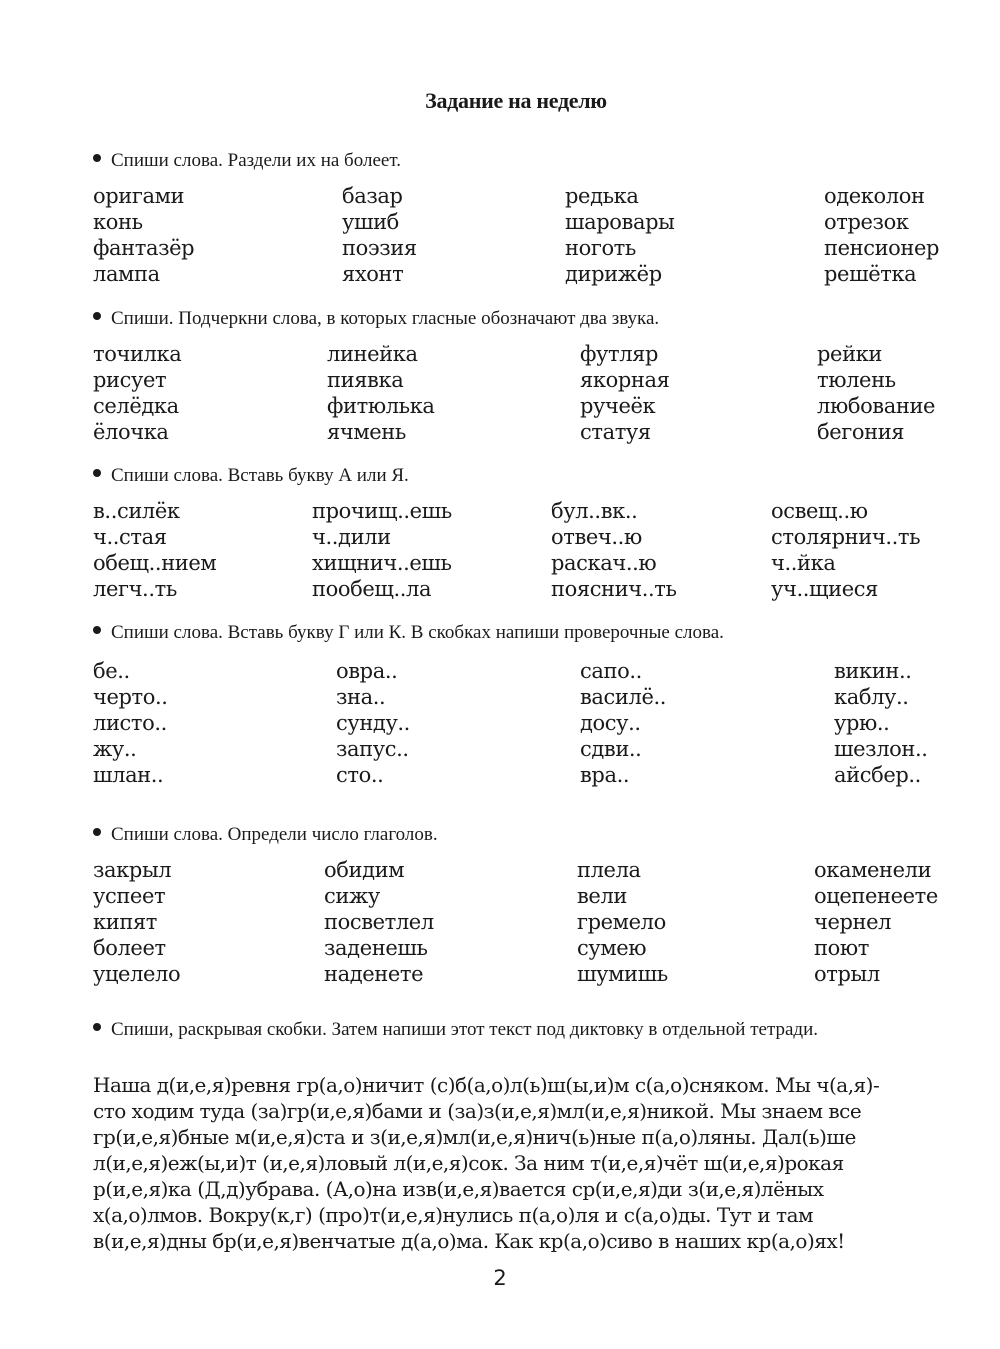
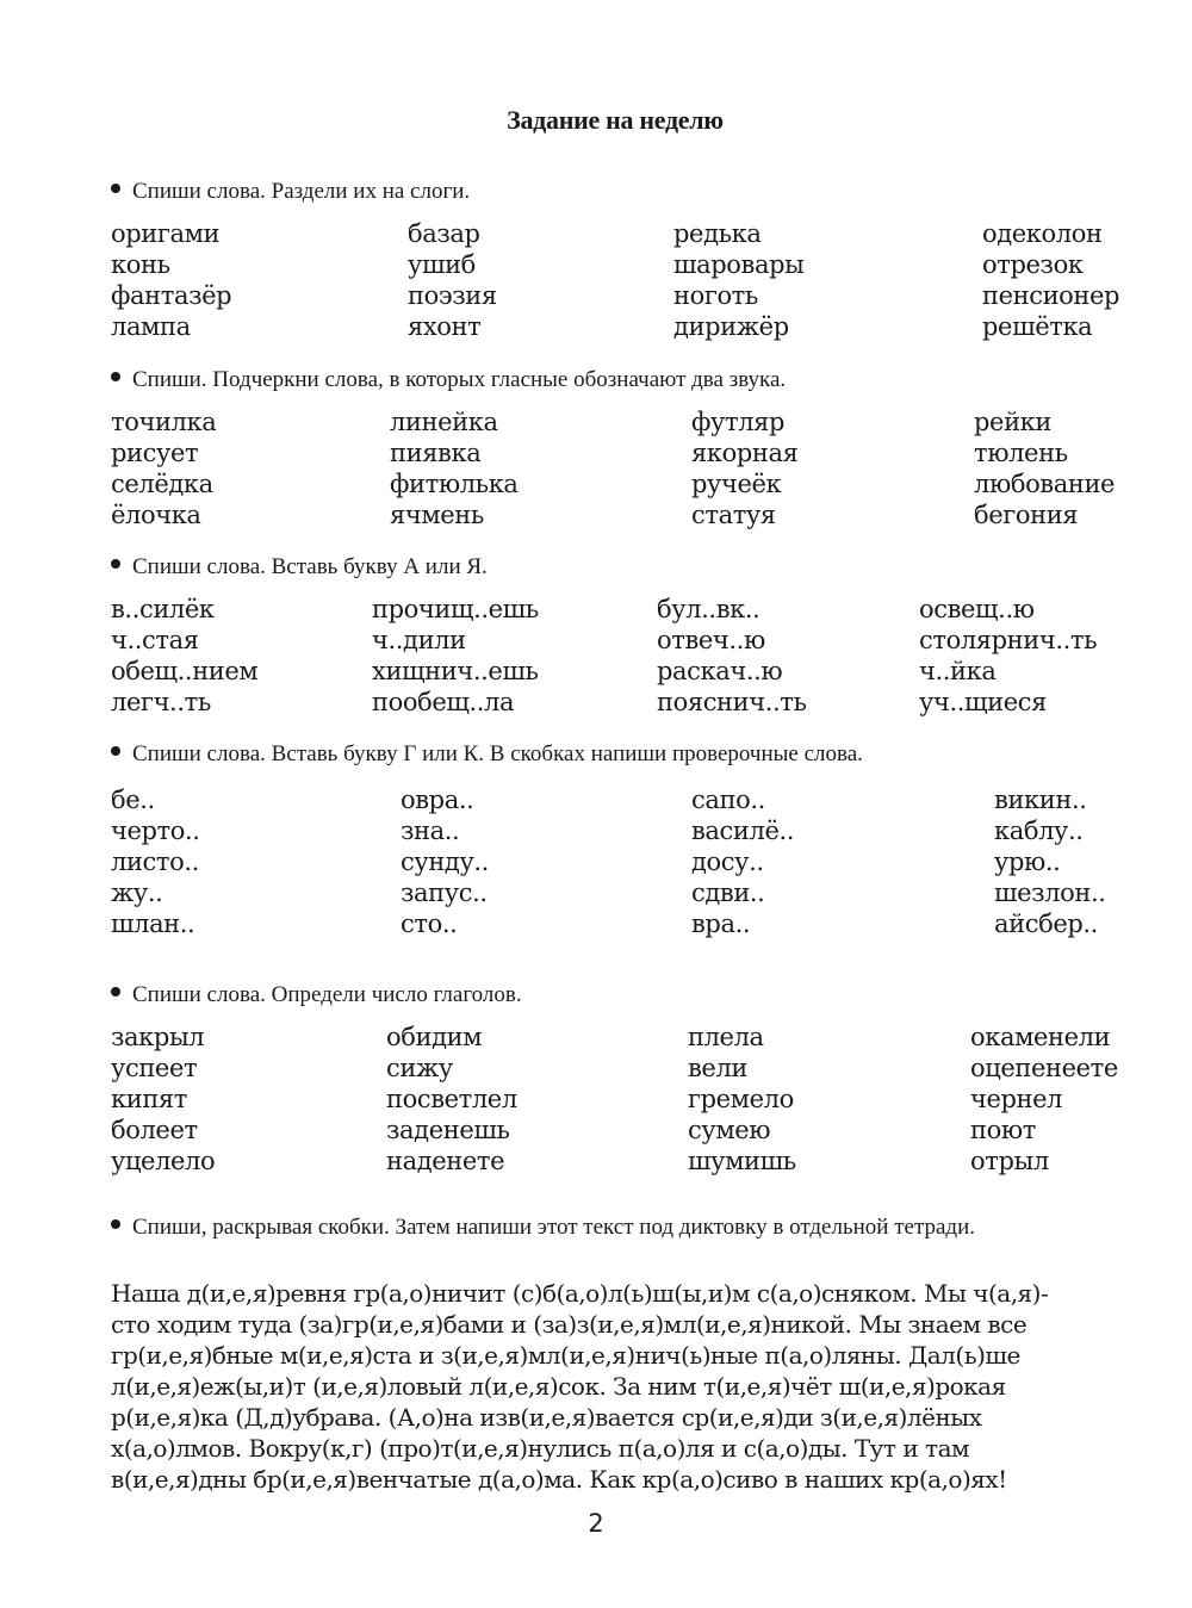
  Задание на неделю
- Спиши слова. Раздели их на болеет.
+ Спиши слова. Раздели их на слоги.
  оригами
  базар
  редька
  одеколон
  конь
  ушиб
  шаровары
  отрезок
  фантазёр
  поэзия
  ноготь
  пенсионер
  лампа
  яхонт
  дирижёр
  решётка
  Спиши. Подчеркни слова, в которых гласные обозначают два звука.
  точилка
  линейка
  футляр
  рейки
  рисует
  пиявка
  якорная
  тюлень
  селёдка
  фитюлька
  ручеёк
  любование
  ёлочка
  ячмень
  статуя
  бегония
  Спиши слова. Вставь букву А или Я.
  в..силёк
  прочищ..ешь
  бул..вк..
  освещ..ю
  ч..стая
  ч..дили
  отвеч..ю
  столярнич..ть
  обещ..нием
  хищнич..ешь
  раскач..ю
  ч..йка
  легч..ть
  пообещ..ла
  пояснич..ть
  уч..щиеся
  Спиши слова. Вставь букву Г или К. В скобках напиши проверочные слова.
  бе..
  овра..
  сапо..
  викин..
  черто..
  зна..
  василё..
  каблу..
  листо..
  сунду..
  досу..
  урю..
  жу..
  запус..
  сдви..
  шезлон..
  шлан..
  сто..
  вра..
  айсбер..
  Спиши слова. Определи число глаголов.
  закрыл
  обидим
  плела
  окаменели
  успеет
  сижу
  вели
  оцепенеете
  кипят
  посветлел
  гремело
  чернел
  болеет
  заденешь
  сумею
  поют
  уцелело
  наденете
  шумишь
  отрыл
  Спиши, раскрывая скобки. Затем напиши этот текст под диктовку в отдельной тетради.
  Наша д(и,е,я)ревня гр(а,о)ничит (с)б(а,о)л(ь)ш(ы,и)м с(а,о)сняком. Мы ч(а,я)-
  сто ходим туда (за)гр(и,е,я)бами и (за)з(и,е,я)мл(и,е,я)никой. Мы знаем все
  гр(и,е,я)бные м(и,е,я)ста и з(и,е,я)мл(и,е,я)нич(ь)ные п(а,о)ляны. Дал(ь)ше
  л(и,е,я)еж(ы,и)т (и,е,я)ловый л(и,е,я)сок. За ним т(и,е,я)чёт ш(и,е,я)рокая
  р(и,е,я)ка (Д,д)убрава. (А,о)на изв(и,е,я)вается ср(и,е,я)ди з(и,е,я)лёных
  х(а,о)лмов. Вокру(к,г) (про)т(и,е,я)нулись п(а,о)ля и с(а,о)ды. Тут и там
  в(и,е,я)дны бр(и,е,я)венчатые д(а,о)ма. Как кр(а,о)сиво в наших кр(а,о)ях!
  2
